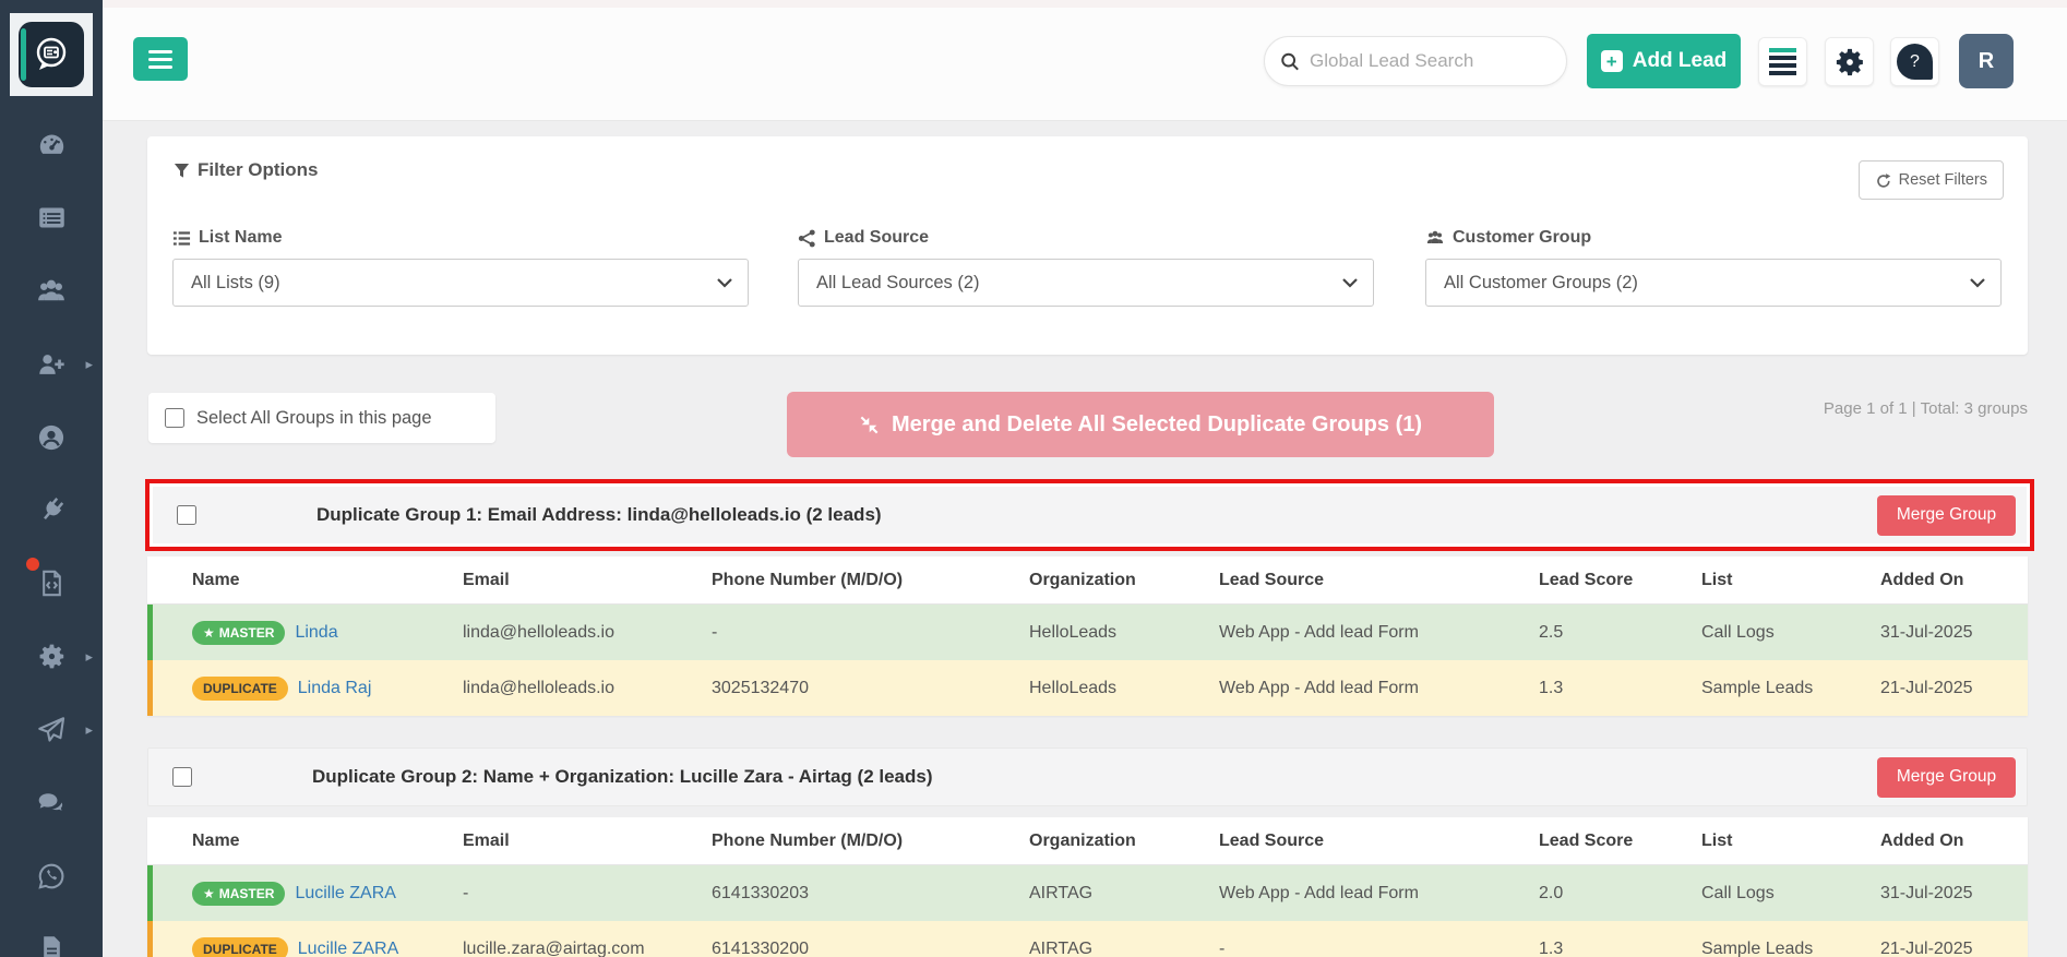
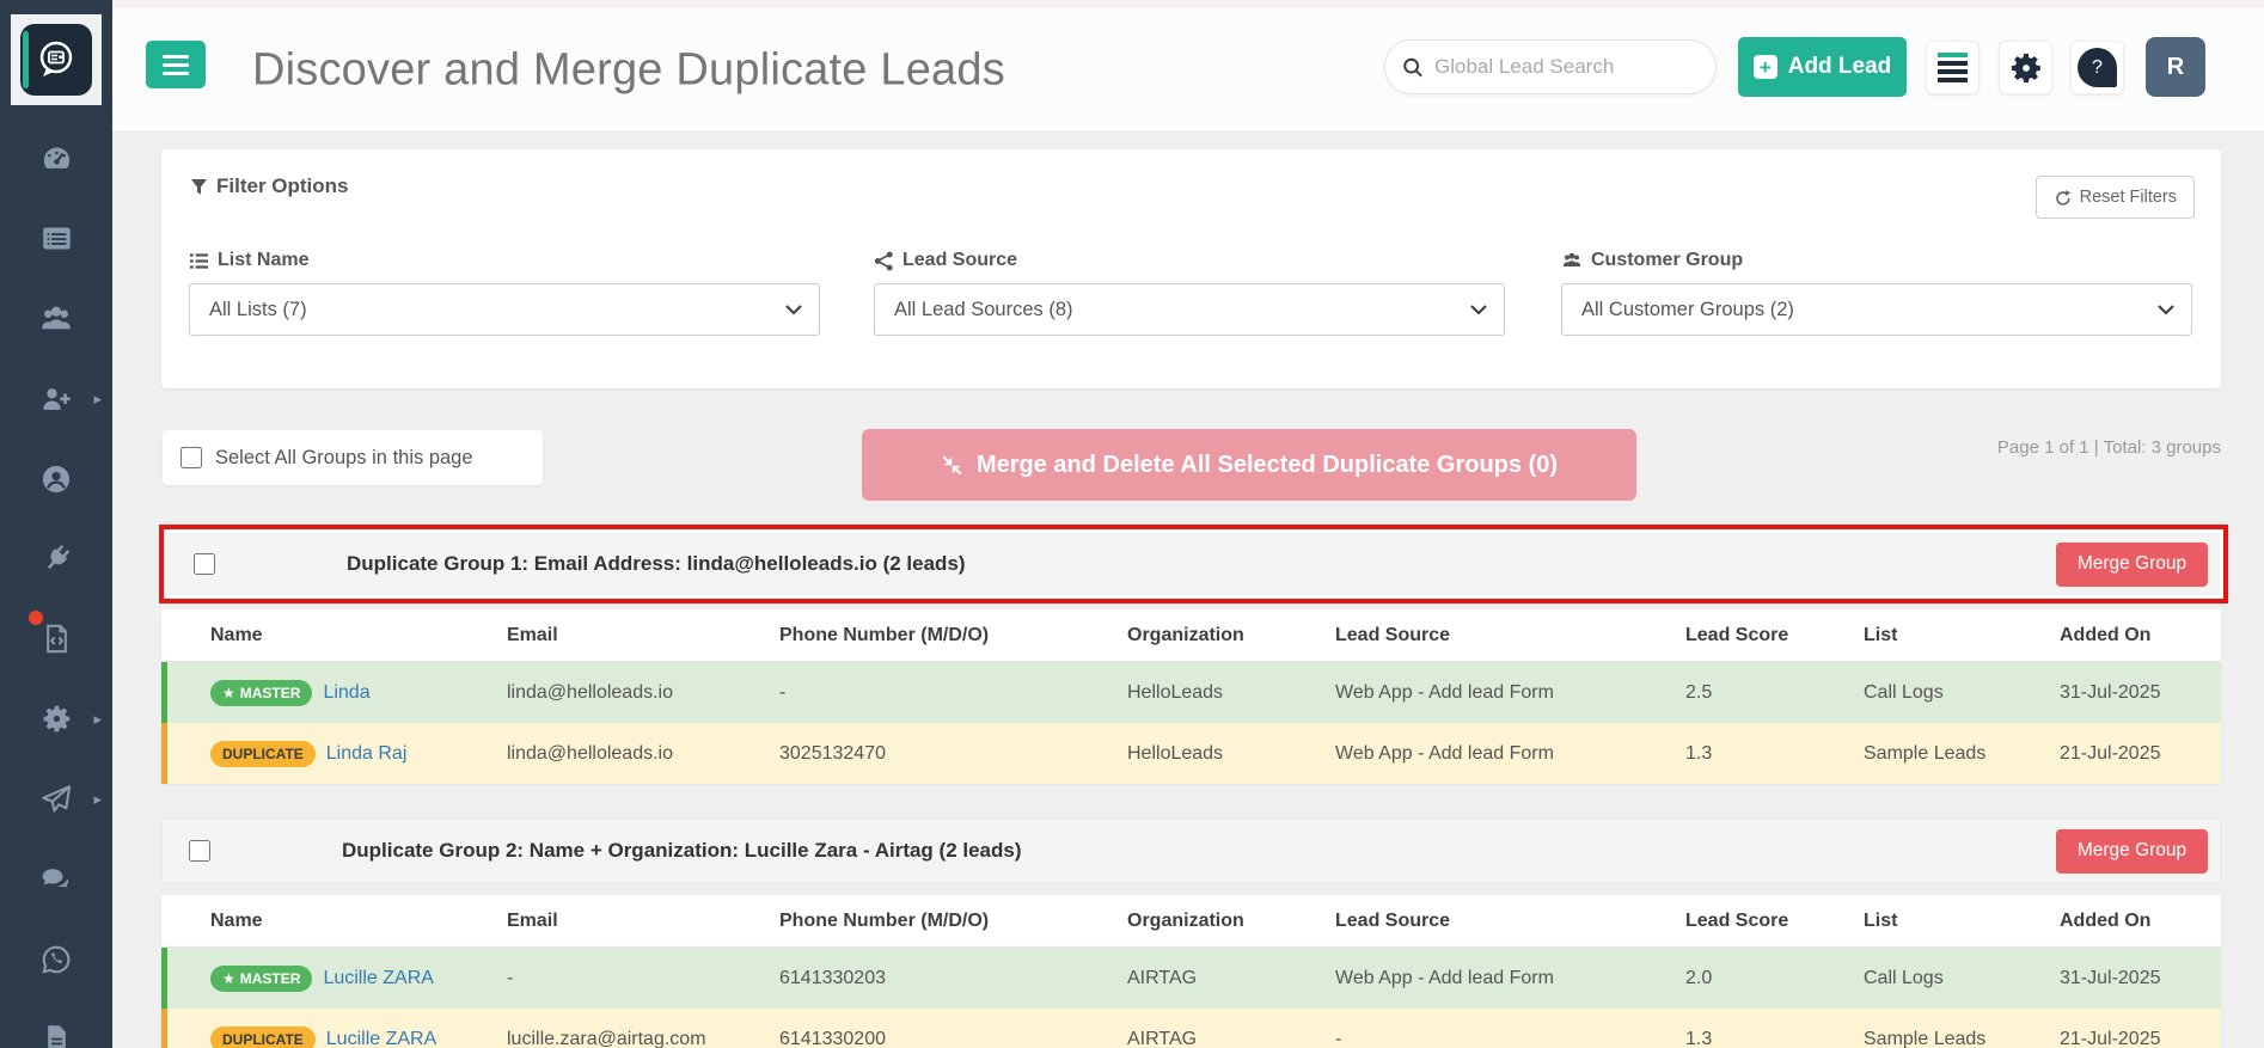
  ▸
  ▸
  ▸
+ Discover and Merge Duplicate Leads
  Global Lead Search
  +
  Add Lead
  ?
  R
  Filter Options
  Reset Filters
  List Name
- All Lists (9)
+ All Lists (7)
  Lead Source
- All Lead Sources (2)
+ All Lead Sources (8)
  Customer Group
  All Customer Groups (2)
  Select All Groups in this page
- Merge and Delete All Selected Duplicate Groups (1)
+ Merge and Delete All Selected Duplicate Groups (0)
  Page 1 of 1 | Total: 3 groups
  Duplicate Group 1: Email Address: linda@helloleads.io (2 leads)
  Merge Group
  Name
  Email
  Phone Number (M/D/O)
  Organization
  Lead Source
  Lead Score
  List
  Added On
  ★
  MASTER
  Linda
  linda@helloleads.io
  -
  HelloLeads
  Web App - Add lead Form
  2.5
  Call Logs
  31-Jul-2025
  DUPLICATE
  Linda Raj
  linda@helloleads.io
  3025132470
  HelloLeads
  Web App - Add lead Form
  1.3
  Sample Leads
  21-Jul-2025
  Duplicate Group 2: Name + Organization: Lucille Zara - Airtag (2 leads)
  Merge Group
  Name
  Email
  Phone Number (M/D/O)
  Organization
  Lead Source
  Lead Score
  List
  Added On
  ★
  MASTER
  Lucille ZARA
  -
  6141330203
  AIRTAG
  Web App - Add lead Form
  2.0
  Call Logs
  31-Jul-2025
  DUPLICATE
  Lucille ZARA
  lucille.zara@airtag.com
  6141330200
  AIRTAG
  -
  1.3
  Sample Leads
  21-Jul-2025
